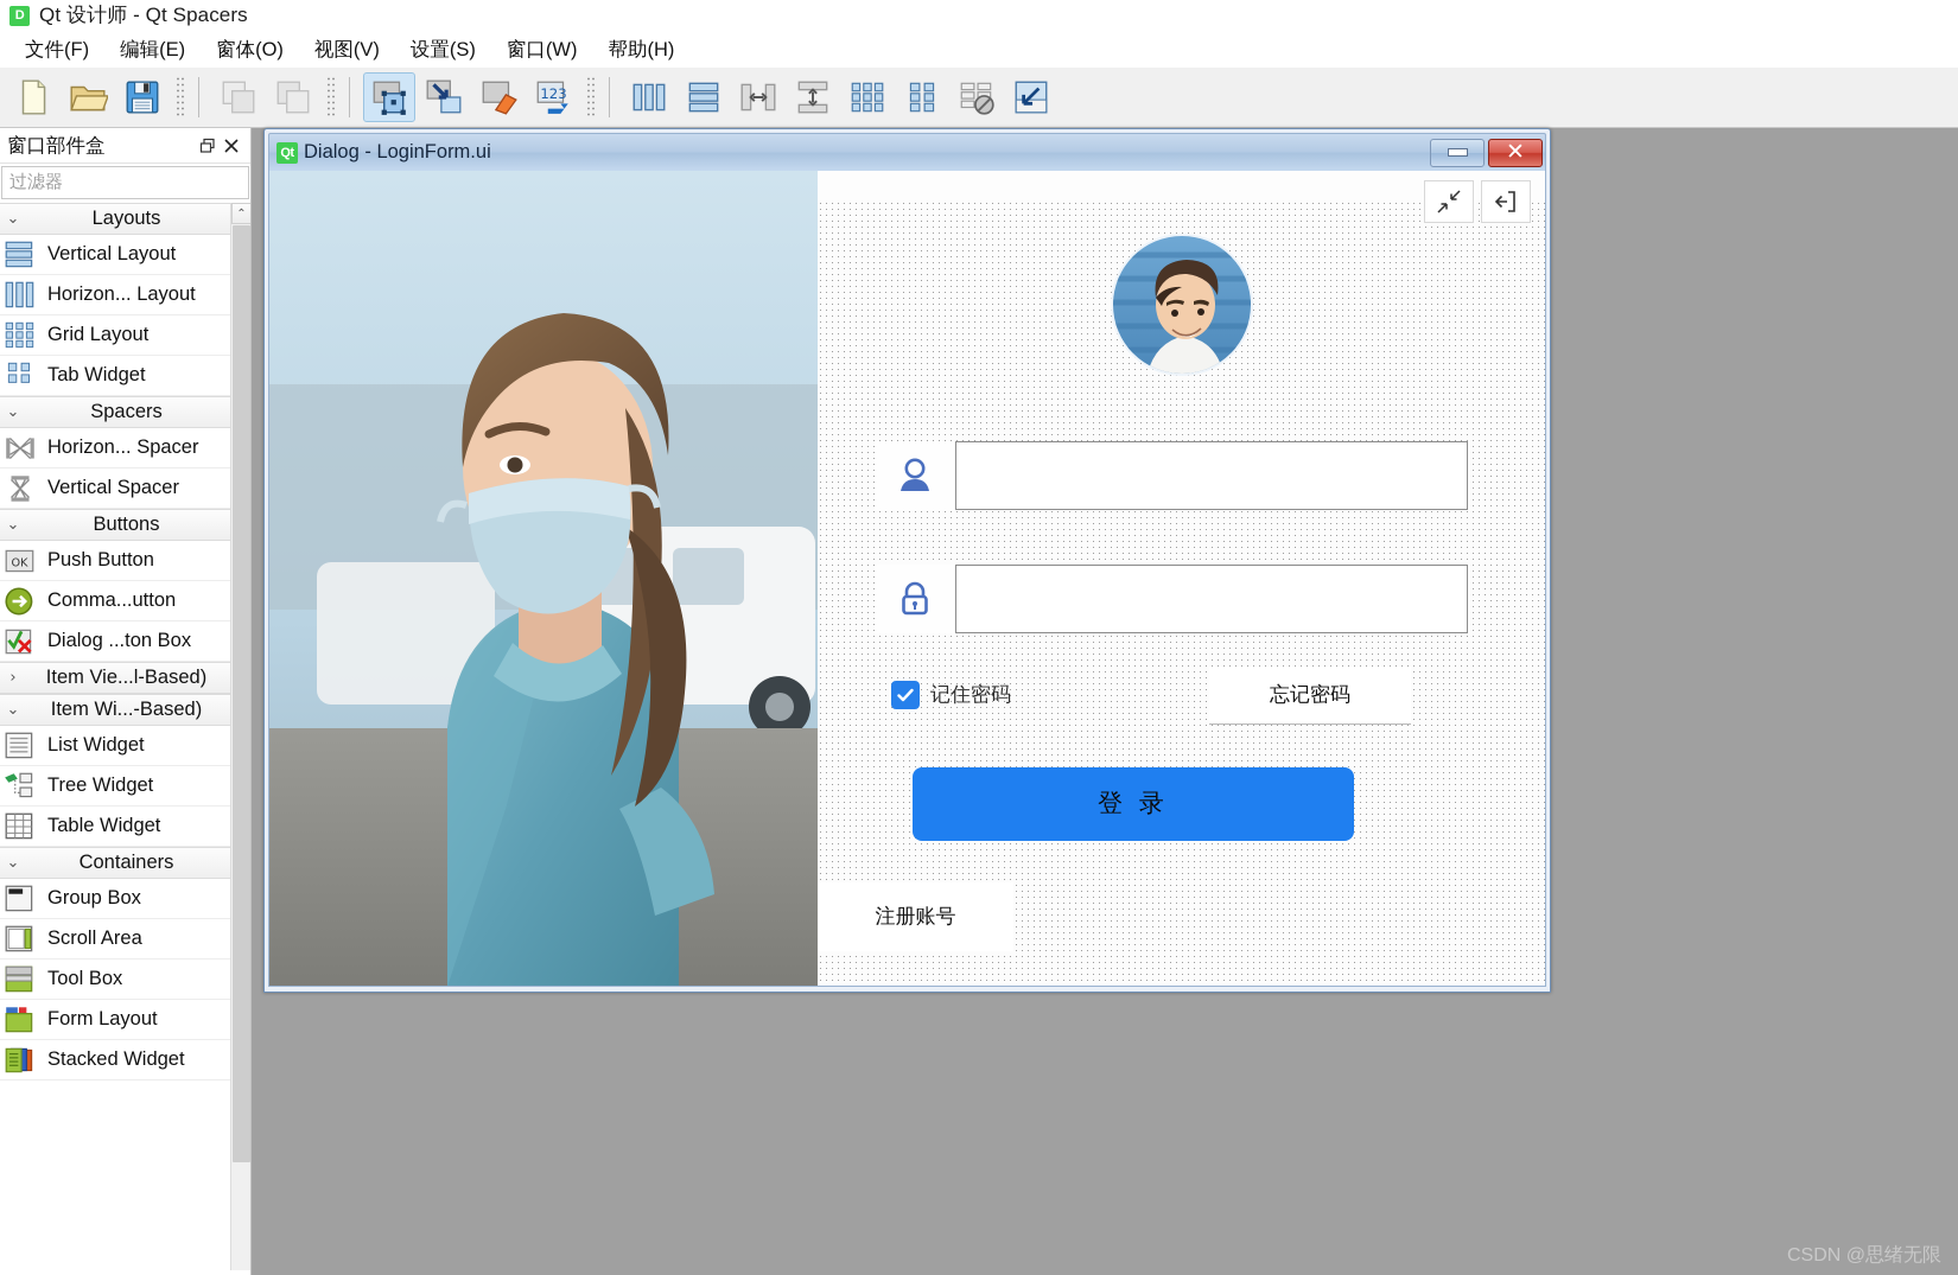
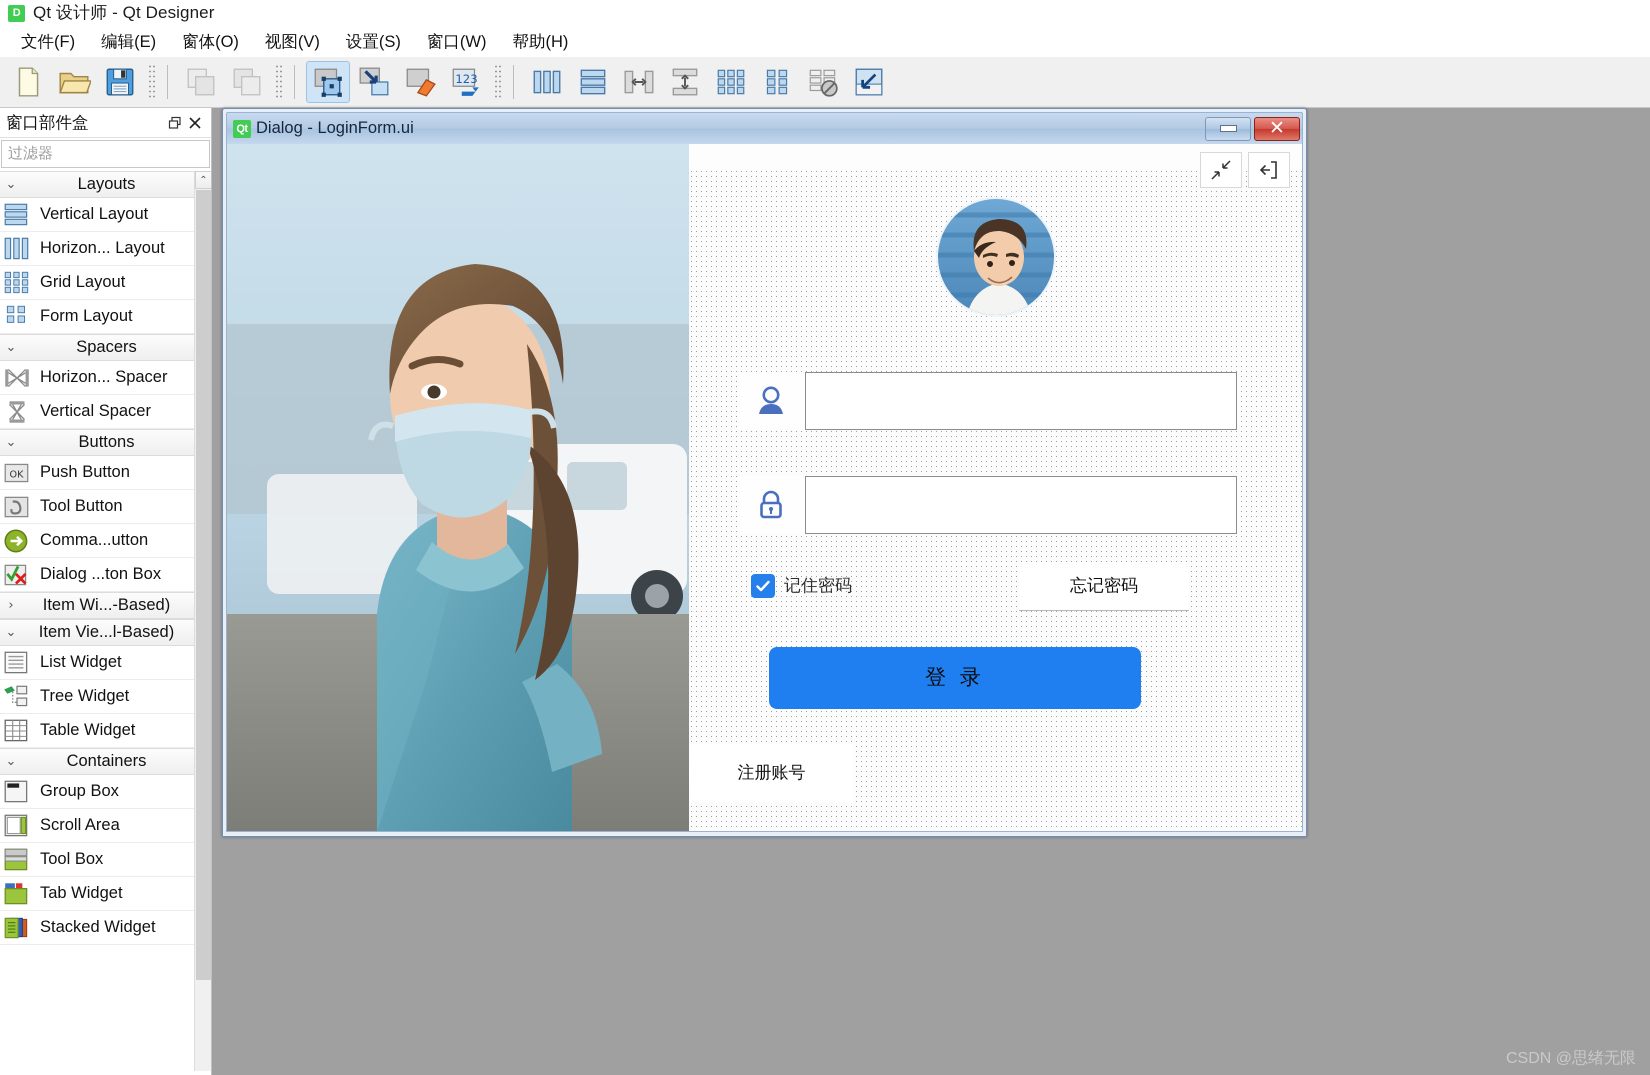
  D
- Qt 设计师 - Qt Spacers
+ Qt 设计师 - Qt Designer
  文件(F)
  编辑(E)
  窗体(O)
  视图(V)
  设置(S)
  窗口(W)
  帮助(H)
  123
  窗口部件盒
  过滤器
  ⌄
  Layouts
  Vertical Layout
  Horizon... Layout
  Grid Layout
- Tab Widget
+ Form Layout
  ⌄
  Spacers
  Horizon... Spacer
  Vertical Spacer
  ⌄
  Buttons
  OK
  Push Button
+ Tool Button
  Comma...utton
  Dialog ...ton Box
  ›
- Item Vie...l-Based)
+ Item Wi...-Based)
  ⌄
- Item Wi...-Based)
+ Item Vie...l-Based)
  List Widget
  Tree Widget
  Table Widget
  ⌄
  Containers
  Group Box
  Scroll Area
  Tool Box
- Form Layout
+ Tab Widget
  Stacked Widget
  ⌃
  Qt
  Dialog - LoginForm.ui
  ✕
  记住密码
  忘记密码
  登 录
  注册账号
  CSDN @思绪无限
